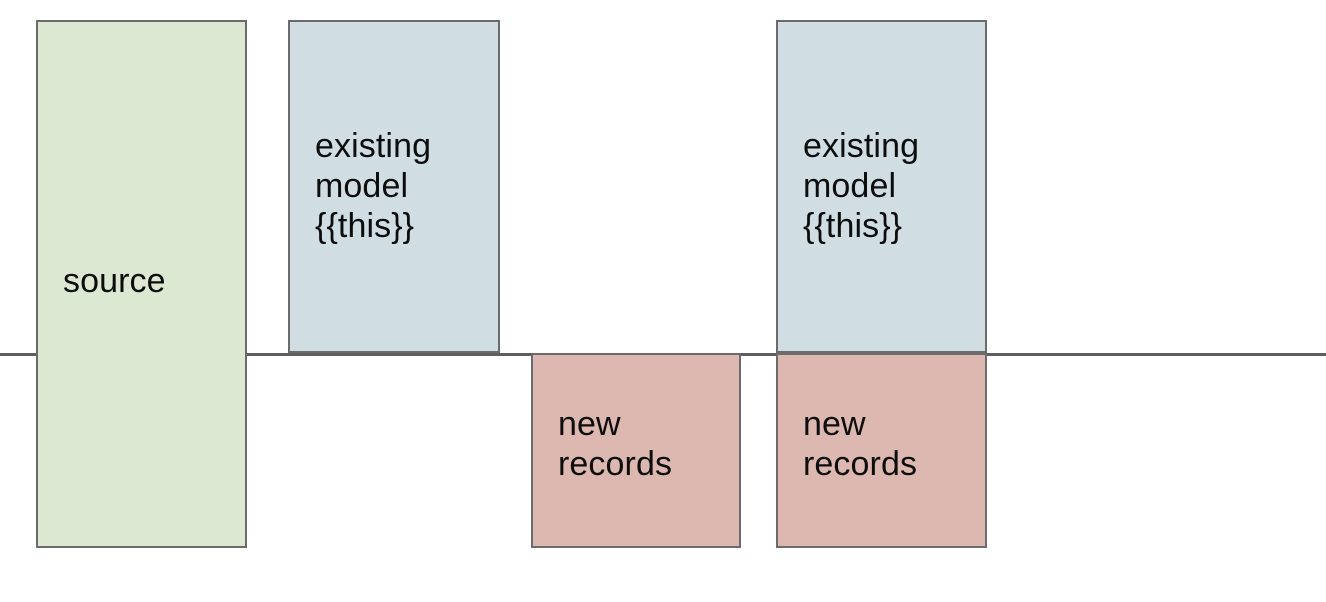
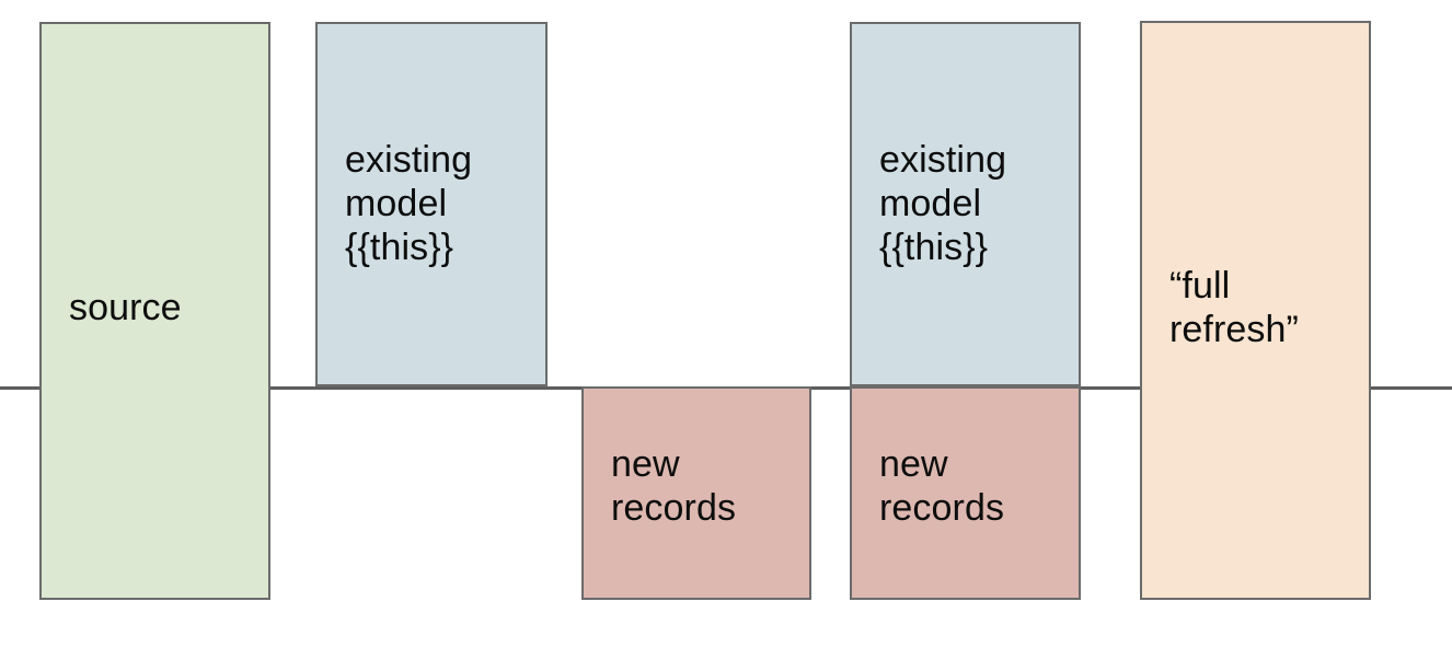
  source
  existing
  model
  {{this}}
  new
  records
  existing
  model
  {{this}}
  new
  records
+ “full
+ refresh”
